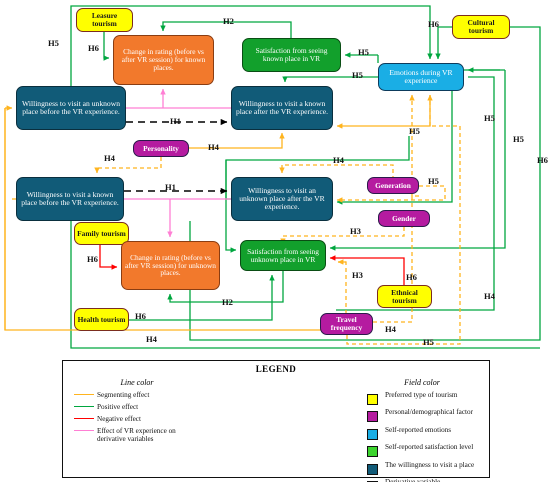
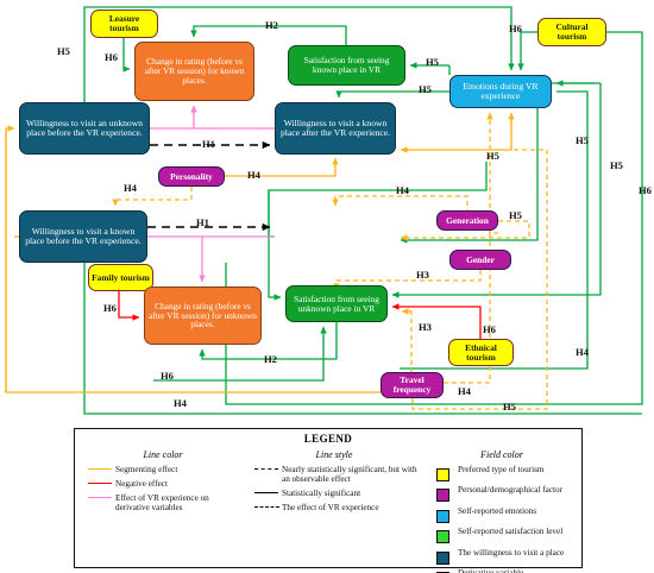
  Leasure tourism
  Cultural tourism
  Change in rating (before vs after VR session) for known places.
  Satisfaction from seeing known place in VR
  Emotions during VR experience
  Willingness to visit an unknown place before the VR experience.
  Willingness to visit a known place after the VR experience.
  Personality
  Willingness to visit a known place before the VR experience.
- Willingness to visit an unknown place after the VR experience.
  Generation
  Gender
  Family tourism
  Change in rating (before vs after VR session) for unknown places.
  Satisfaction from seeing unknown place in VR
  Ethnical tourism
- Health tourism
  Travel frequency
  H5
  H6
  H2
  H6
  H5
  H5
  H1
  H5
  H5
  H5
  H6
  H4
  H4
  H4
  H5
  H1
  H3
  H6
  H2
  H3
  H6
  H6
  H4
  H4
  H5
  H4
  LEGEND
  Line color
  Segmenting effect
- Positive effect
  Negative effect
  Effect of VR experience on derivative variables
+ Line style
+ Nearly statistically significant, but with an observable effect
+ Statistically significant
+ The effect of VR experience
  Field color
  Preferred type of tourism
  Personal/demographical factor
  Self-reported emotions
  Self-reported satisfaction level
  The willingness to visit a place
